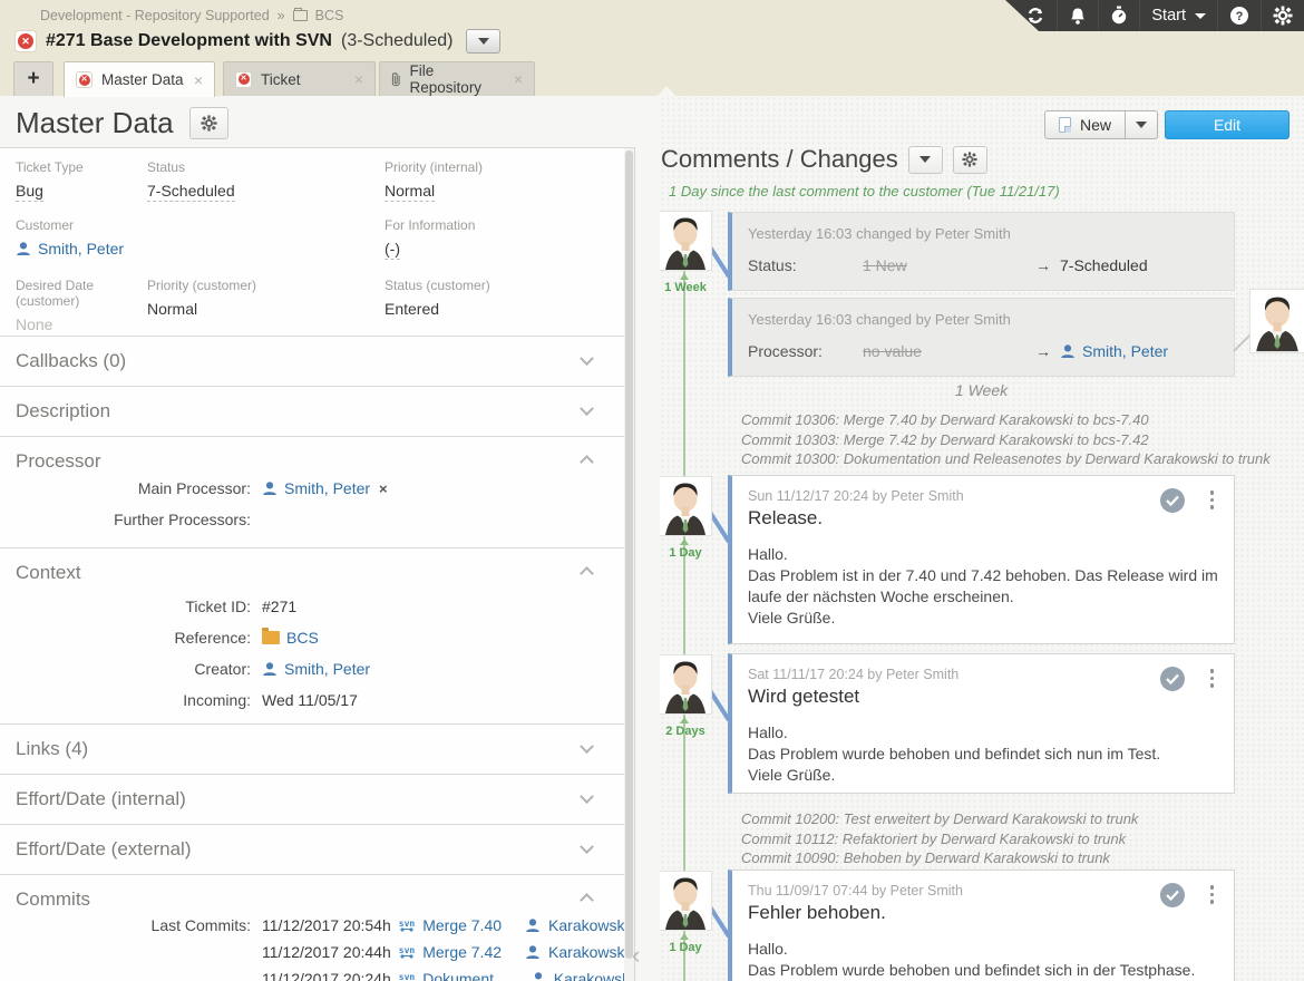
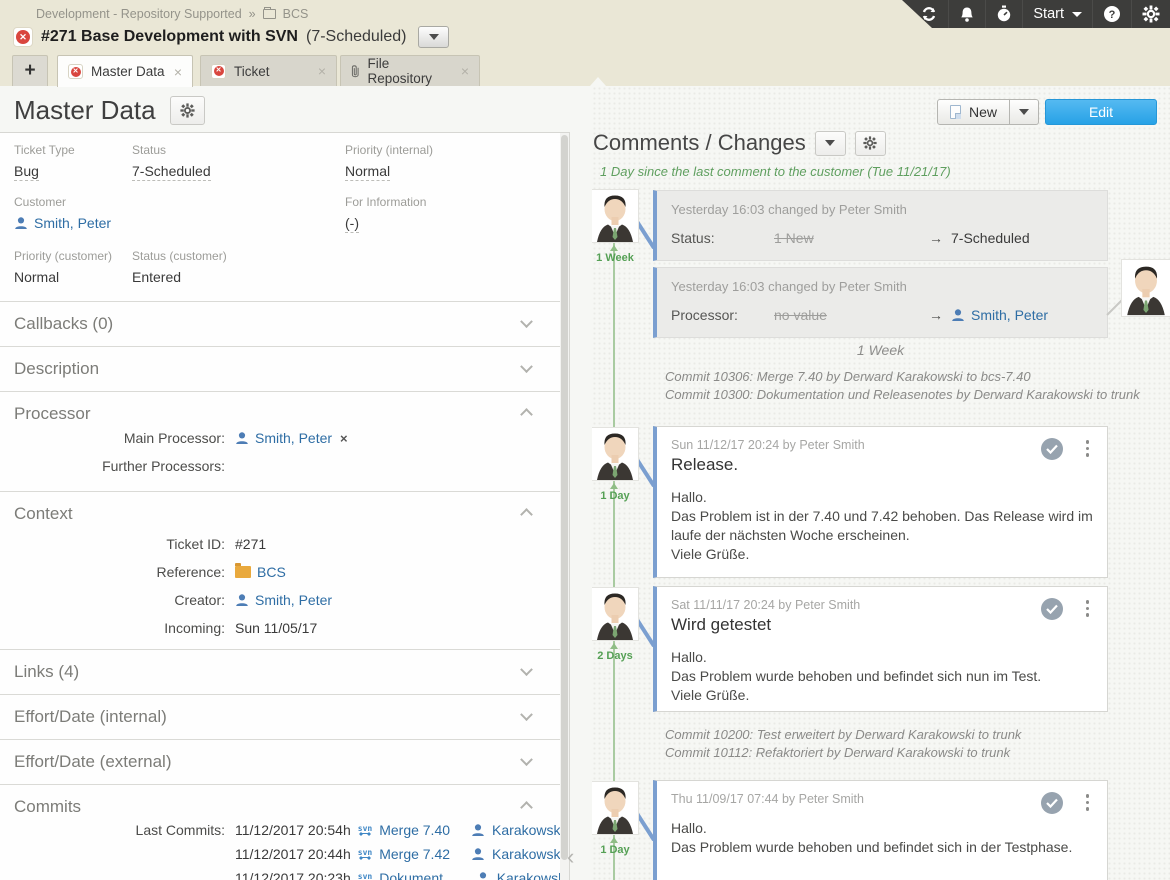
  Development - Repository Supported
  »
  BCS
  Start
  ?
  ✕
  #271 Base Development with SVN
- (3-Scheduled)
+ (7-Scheduled)
  +
  Master Data
  ×
  Ticket
  ×
  File Repository
  ×
  Master Data
  Ticket Type
  Bug
  Status
  7-Scheduled
  Priority (internal)
  Normal
  Customer
  Smith, Peter
  For Information
  (-)
- Desired Date (customer)
- None
  Priority (customer)
  Normal
  Status (customer)
  Entered
  Callbacks (0)
  Description
  Processor
  Main Processor:
  Smith, Peter
  ×
  Further Processors:
  Context
  Ticket ID:
  #271
  Reference:
  BCS
  Creator:
  Smith, Peter
  Incoming:
- Wed 11/05/17
+ Sun 11/05/17
  Links (4)
  Effort/Date (internal)
  Effort/Date (external)
  Commits
  Last Commits:
  11/12/2017 20:54h
  svn
  Merge 7.40
  Karakowsk
  11/12/2017 20:44h
  svn
  Merge 7.42
  Karakowsk
- 11/12/2017 20:24h
+ 11/12/2017 20:23h
  svn
  Dokument...
  ‹
  New
  Edit
  Comments / Changes
  1 Day since the last comment to the customer (Tue 11/21/17)
  1 Week
  Yesterday 16:03 changed by Peter Smith
  Status:
  1 New
  →
  7-Scheduled
  Yesterday 16:03 changed by Peter Smith
  Processor:
  no value
  →
  Smith, Peter
  1 Week
  Commit 10306: Merge 7.40 by Derward Karakowski to bcs-7.40
- Commit 10303: Merge 7.42 by Derward Karakowski to bcs-7.42
  Commit 10300: Dokumentation und Releasenotes by Derward Karakowski to trunk
  1 Day
  Sun 11/12/17 20:24 by Peter Smith
  Release.
  Hallo.
  Das Problem ist in der 7.40 und 7.42 behoben. Das Release wird im laufe der nächsten Woche erscheinen.
  Viele Grüße.
  2 Days
  Sat 11/11/17 20:24 by Peter Smith
  Wird getestet
  Hallo.
  Das Problem wurde behoben und befindet sich nun im Test.
  Viele Grüße.
  Commit 10200: Test erweitert by Derward Karakowski to trunk
  Commit 10112: Refaktoriert by Derward Karakowski to trunk
- Commit 10090: Behoben by Derward Karakowski to trunk
  1 Day
  Thu 11/09/17 07:44 by Peter Smith
- Fehler behoben.
  Hallo.
  Das Problem wurde behoben und befindet sich in der Testphase.
